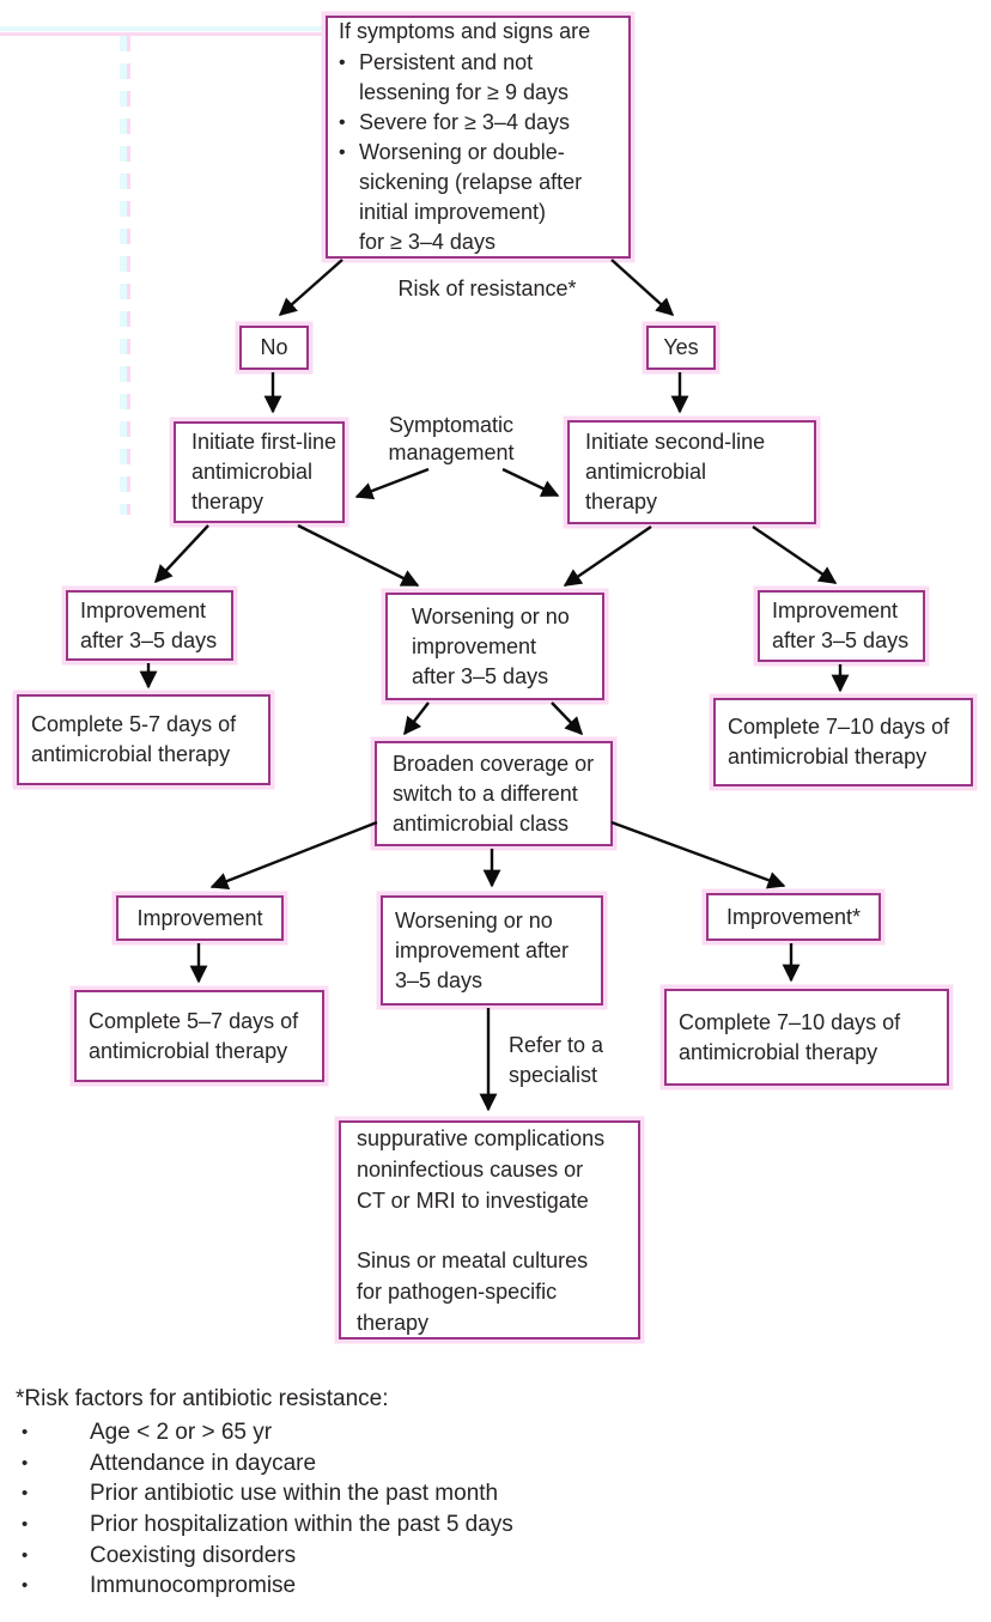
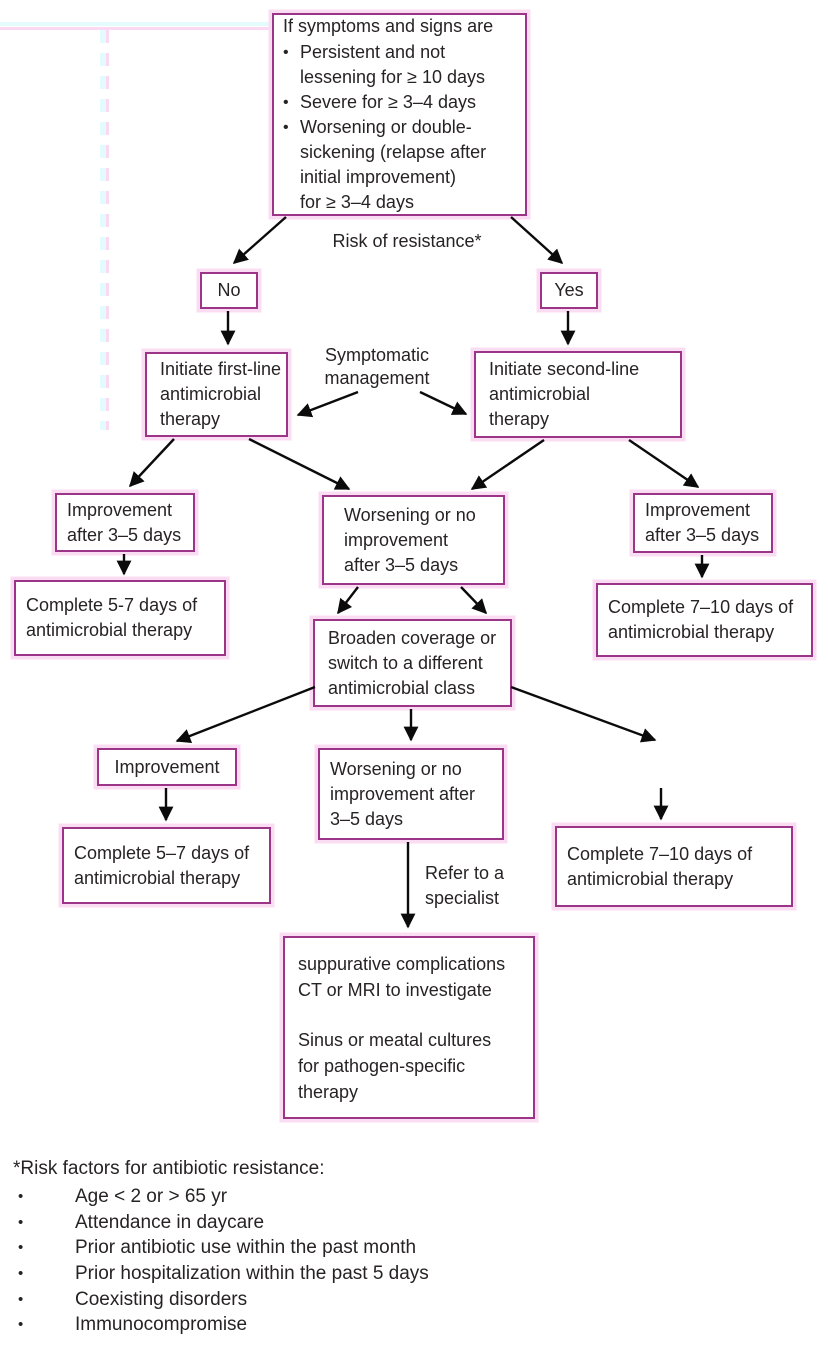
  If symptoms and signs are
  •
  Persistent and not
- lessening for ≥ 9 days
+ lessening for ≥ 10 days
  •
  Severe for ≥ 3–4 days
  •
  Worsening or double-
  sickening (relapse after
  initial improvement)
  for ≥ 3–4 days
  Risk of resistance*
  Symptomatic
  management
  Refer to a
  specialist
  No
  Yes
  Initiate first-line
  antimicrobial
  therapy
  Initiate second-line
  antimicrobial
  therapy
  Improvement
  after 3–5 days
  Worsening or no
  improvement
  after 3–5 days
  Improvement
  after 3–5 days
  Complete 5-7 days of
  antimicrobial therapy
  Complete 7–10 days of
  antimicrobial therapy
  Broaden coverage or
  switch to a different
  antimicrobial class
  Improvement
  Worsening or no
  improvement after
  3–5 days
- Improvement*
  Complete 5–7 days of
  antimicrobial therapy
  Complete 7–10 days of
  antimicrobial therapy
  suppurative complications
- noninfectious causes or
  CT or MRI to investigate
  Sinus or meatal cultures
  for pathogen-specific
  therapy
  *Risk factors for antibiotic resistance:
  •
  Age < 2 or > 65 yr
  •
  Attendance in daycare
  •
  Prior antibiotic use within the past month
  •
  Prior hospitalization within the past 5 days
  •
  Coexisting disorders
  •
  Immunocompromise
